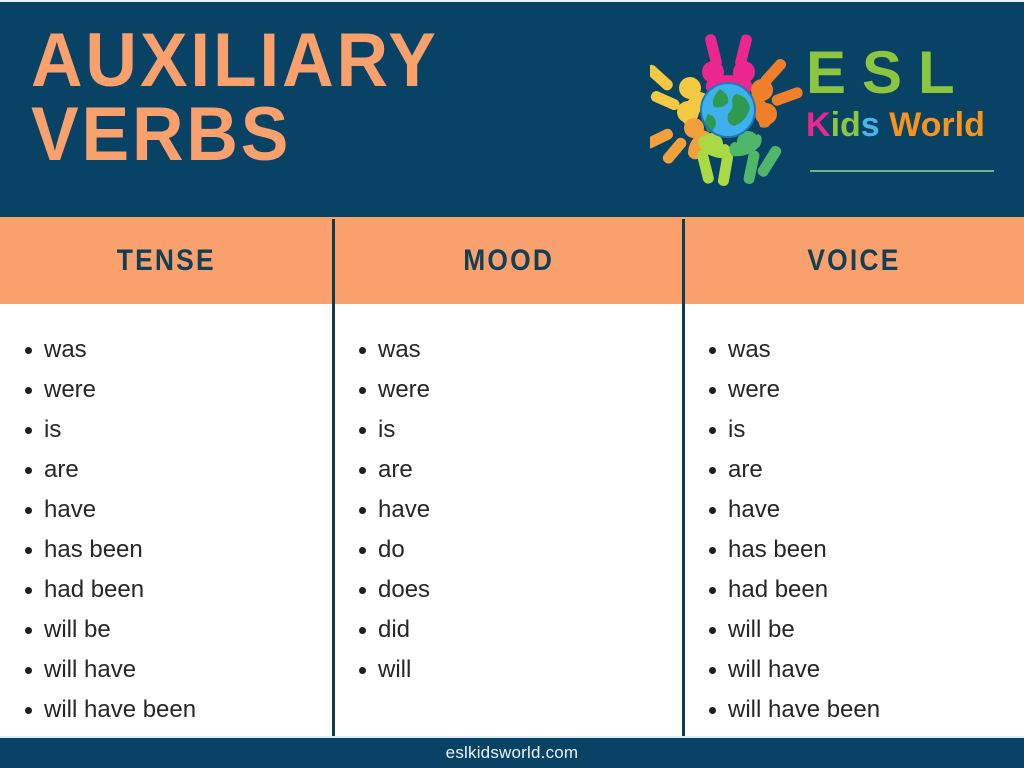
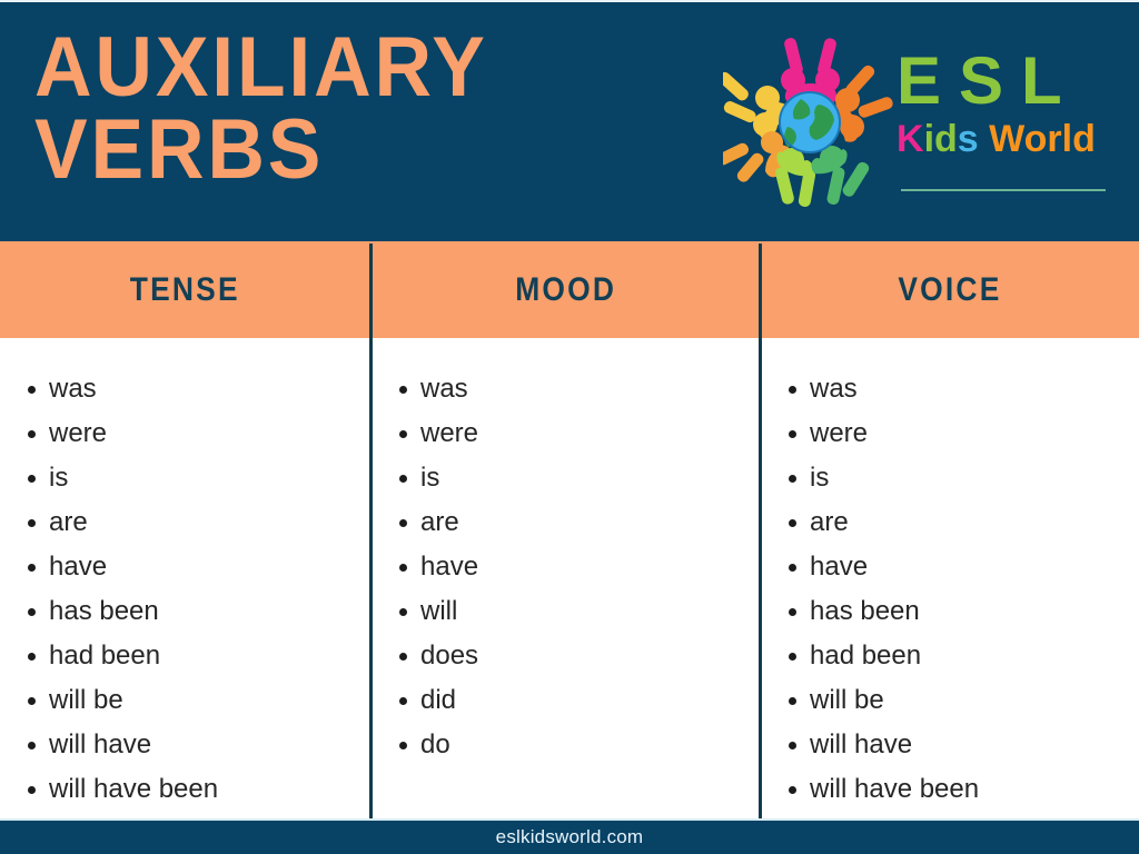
  AUXILIARY
  VERBS
  ESL
  Kids World
  TENSE
  MOOD
  VOICE
  was
  were
  is
  are
  have
  has been
  had been
  will be
  will have
  will have been
  was
  were
  is
  are
  have
- do
+ will
  does
  did
- will
+ do
  was
  were
  is
  are
  have
  has been
  had been
  will be
  will have
  will have been
  eslkidsworld.com
